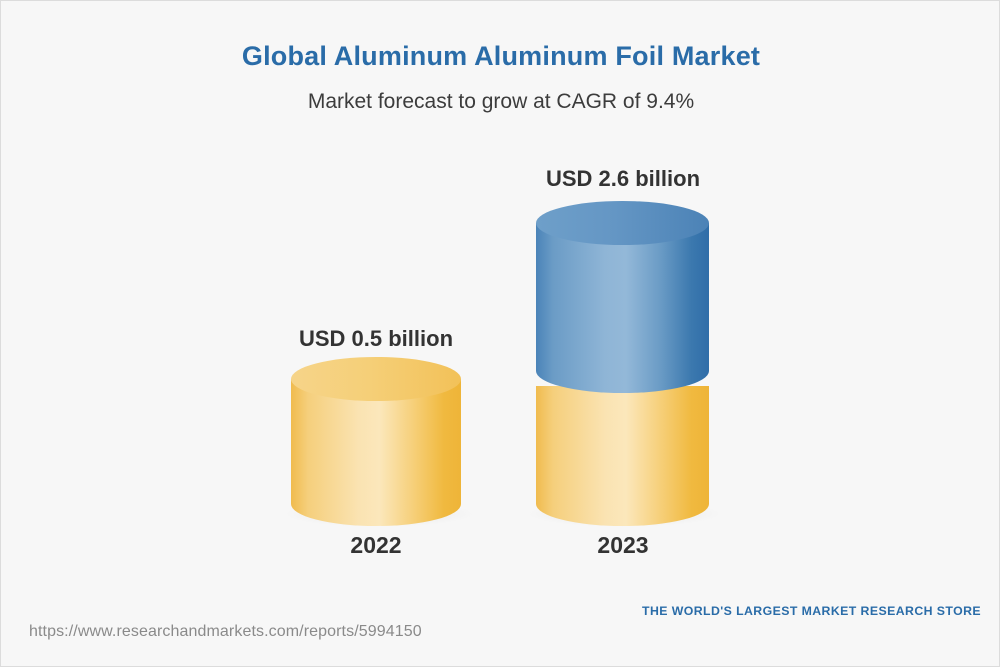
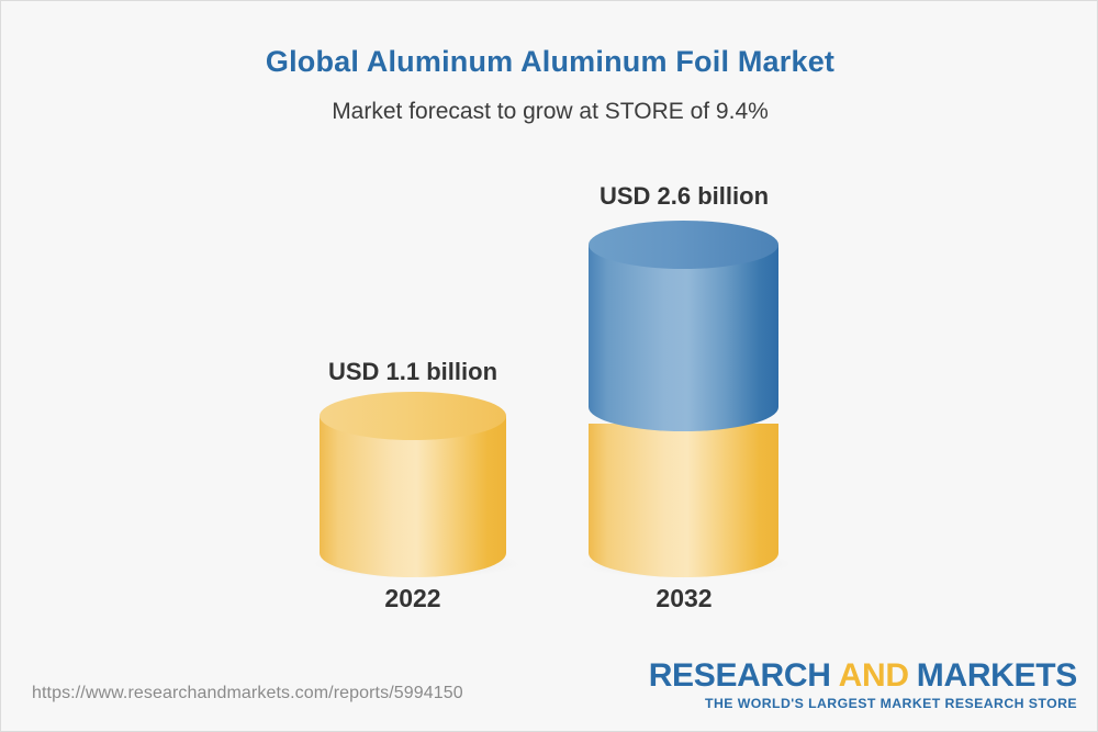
  Global Aluminum Aluminum Foil Market
- Market forecast to grow at CAGR of 9.4%
+ Market forecast to grow at STORE of 9.4%
- USD 0.5 billion
+ USD 1.1 billion
  USD 2.6 billion
  2022
- 2023
+ 2032
  https://www.researchandmarkets.com/reports/5994150
+ RESEARCH AND MARKETS
  THE WORLD'S LARGEST MARKET RESEARCH STORE
